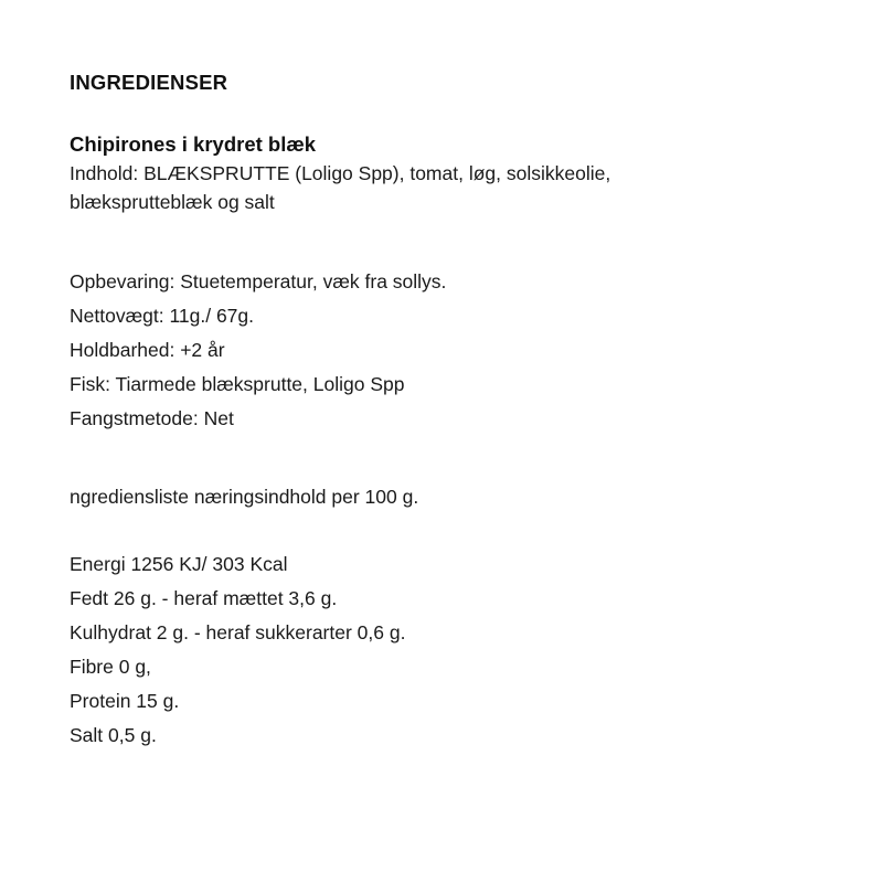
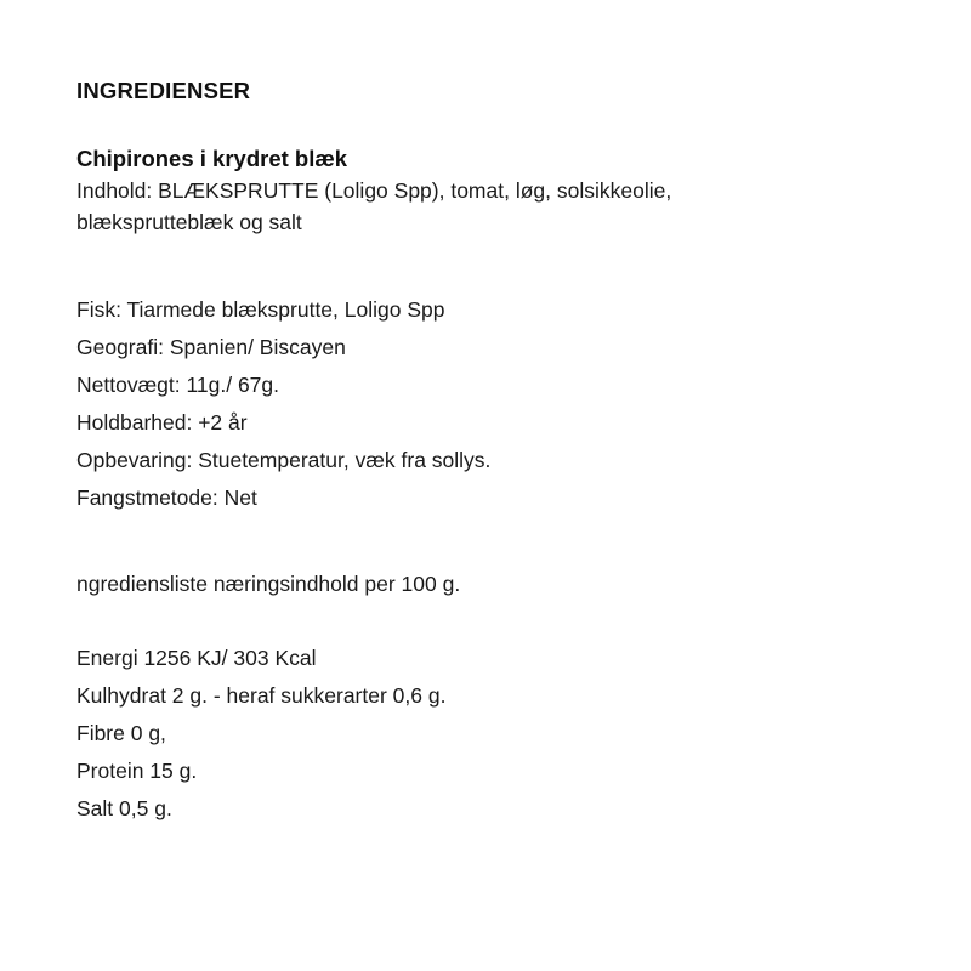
  INGREDIENSER
  Chipirones i krydret blæk
  Indhold: BLÆKSPRUTTE (Loligo Spp), tomat, løg, solsikkeolie, blæksprutteblæk og salt
- Opbevaring: Stuetemperatur, væk fra sollys.
+ Fisk: Tiarmede blæksprutte, Loligo Spp
+ Geografi: Spanien/ Biscayen
  Nettovægt: 11g./ 67g.
  Holdbarhed: +2 år
- Fisk: Tiarmede blæksprutte, Loligo Spp
+ Opbevaring: Stuetemperatur, væk fra sollys.
  Fangstmetode: Net
  ngrediensliste næringsindhold per 100 g.
  Energi 1256 KJ/ 303 Kcal
- Fedt 26 g. - heraf mættet 3,6 g.
  Kulhydrat 2 g. - heraf sukkerarter 0,6 g.
  Fibre 0 g,
  Protein 15 g.
  Salt 0,5 g.
